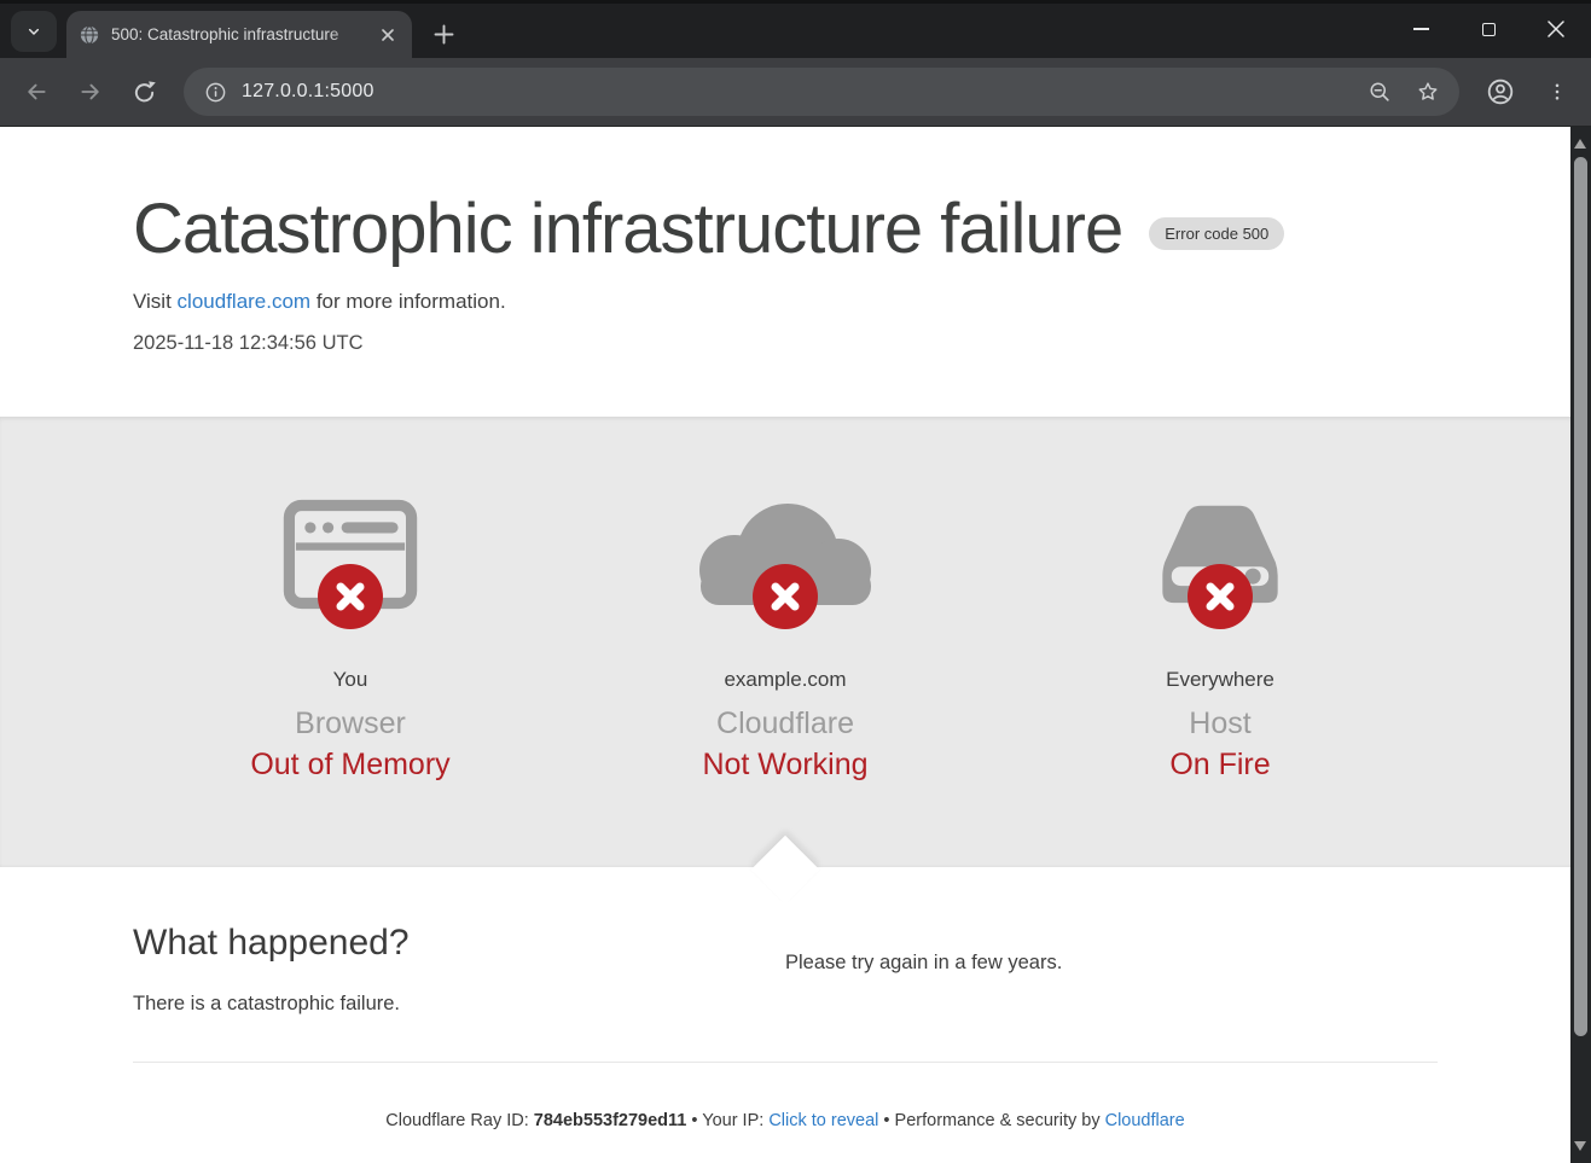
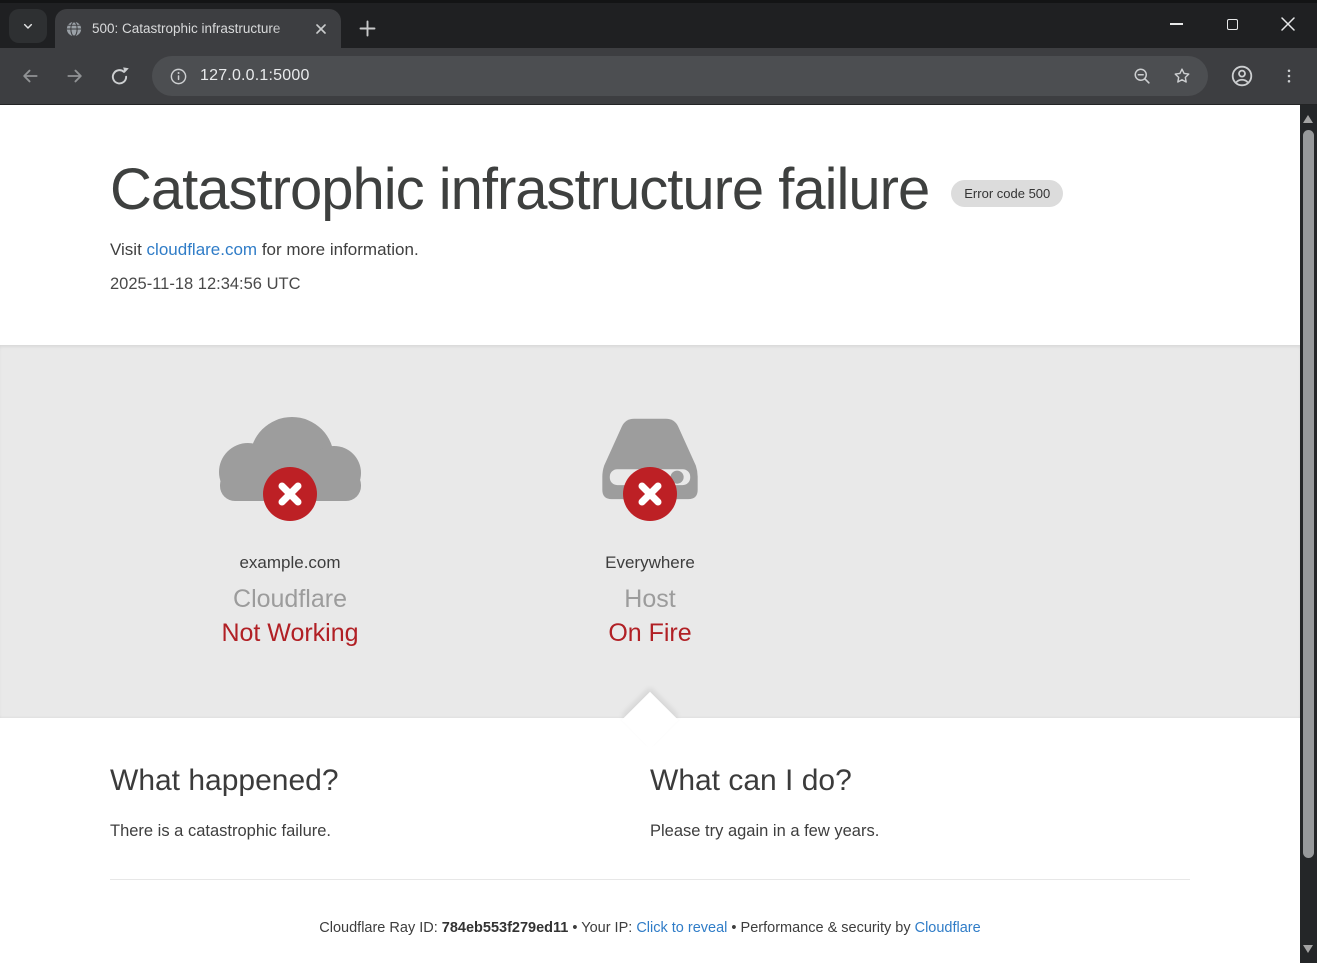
  500: Catastrophic infrastructure
  127.0.0.1:5000
  Catastrophic infrastructure failure Error code 500
  Visit cloudflare.com for more information.
  2025-11-18 12:34:56 UTC
- You
- Browser
- Out of Memory
  example.com
  Cloudflare
  Not Working
  Everywhere
  Host
  On Fire
  What happened?
  There is a catastrophic failure.
+ What can I do?
  Please try again in a few years.
  Cloudflare Ray ID: 784eb553f279ed11 • Your IP: Click to reveal • Performance & security by Cloudflare
